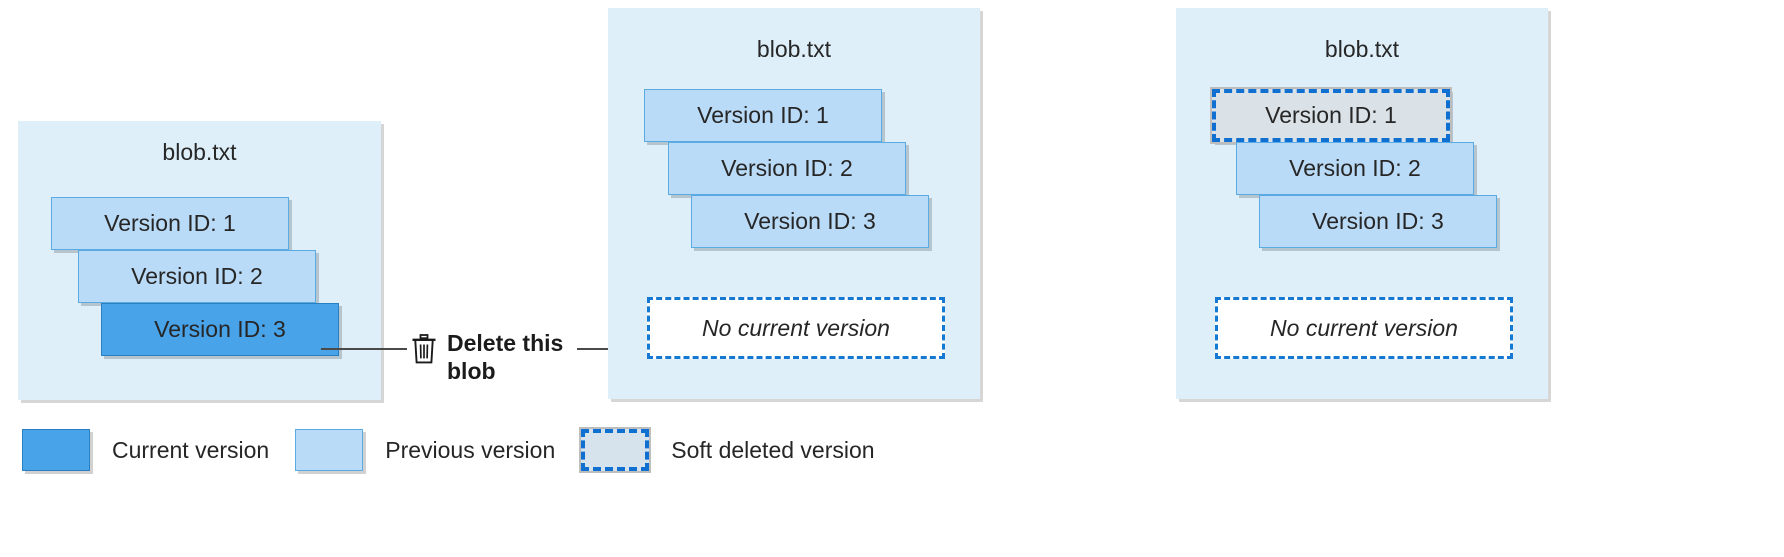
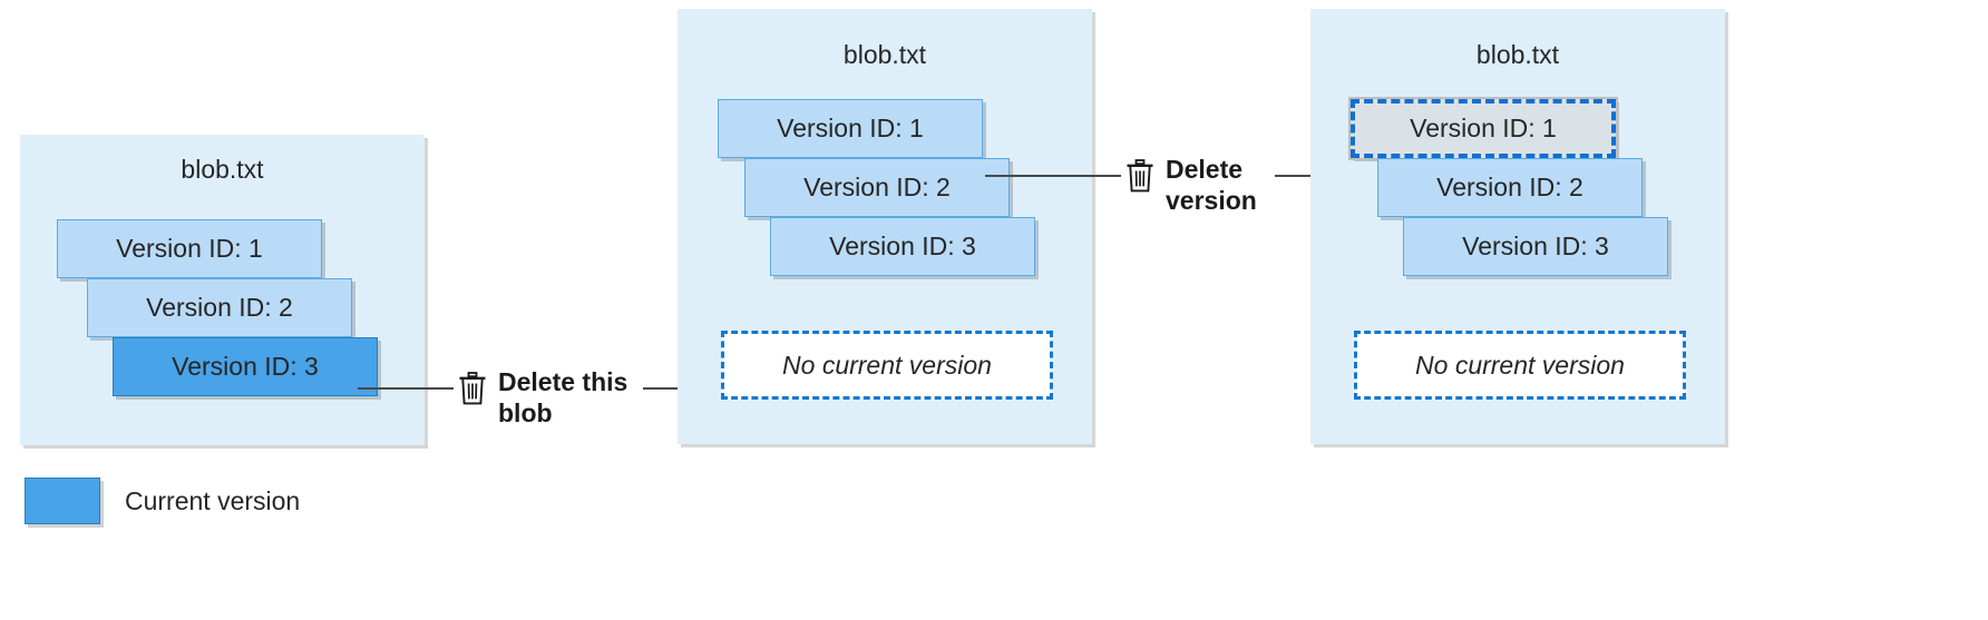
  blob.txt
  Version ID: 1
  Version ID: 2
  Version ID: 3
  Delete this
  blob
  blob.txt
  Version ID: 1
  Version ID: 2
  Version ID: 3
  No current version
+ Delete
+ version
  blob.txt
  Version ID: 1
  Version ID: 2
  Version ID: 3
  No current version
  Current version
- Previous version
- Soft deleted version
